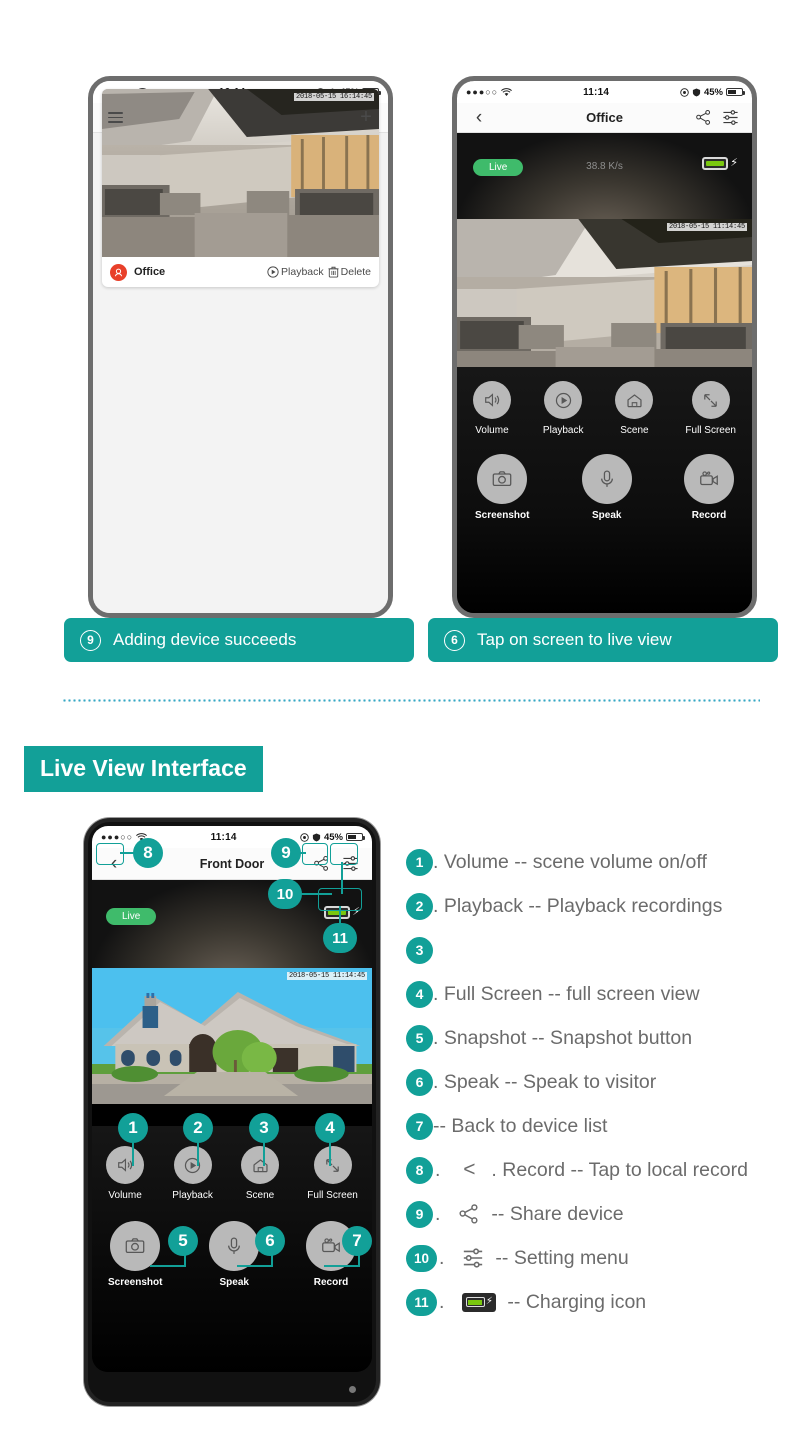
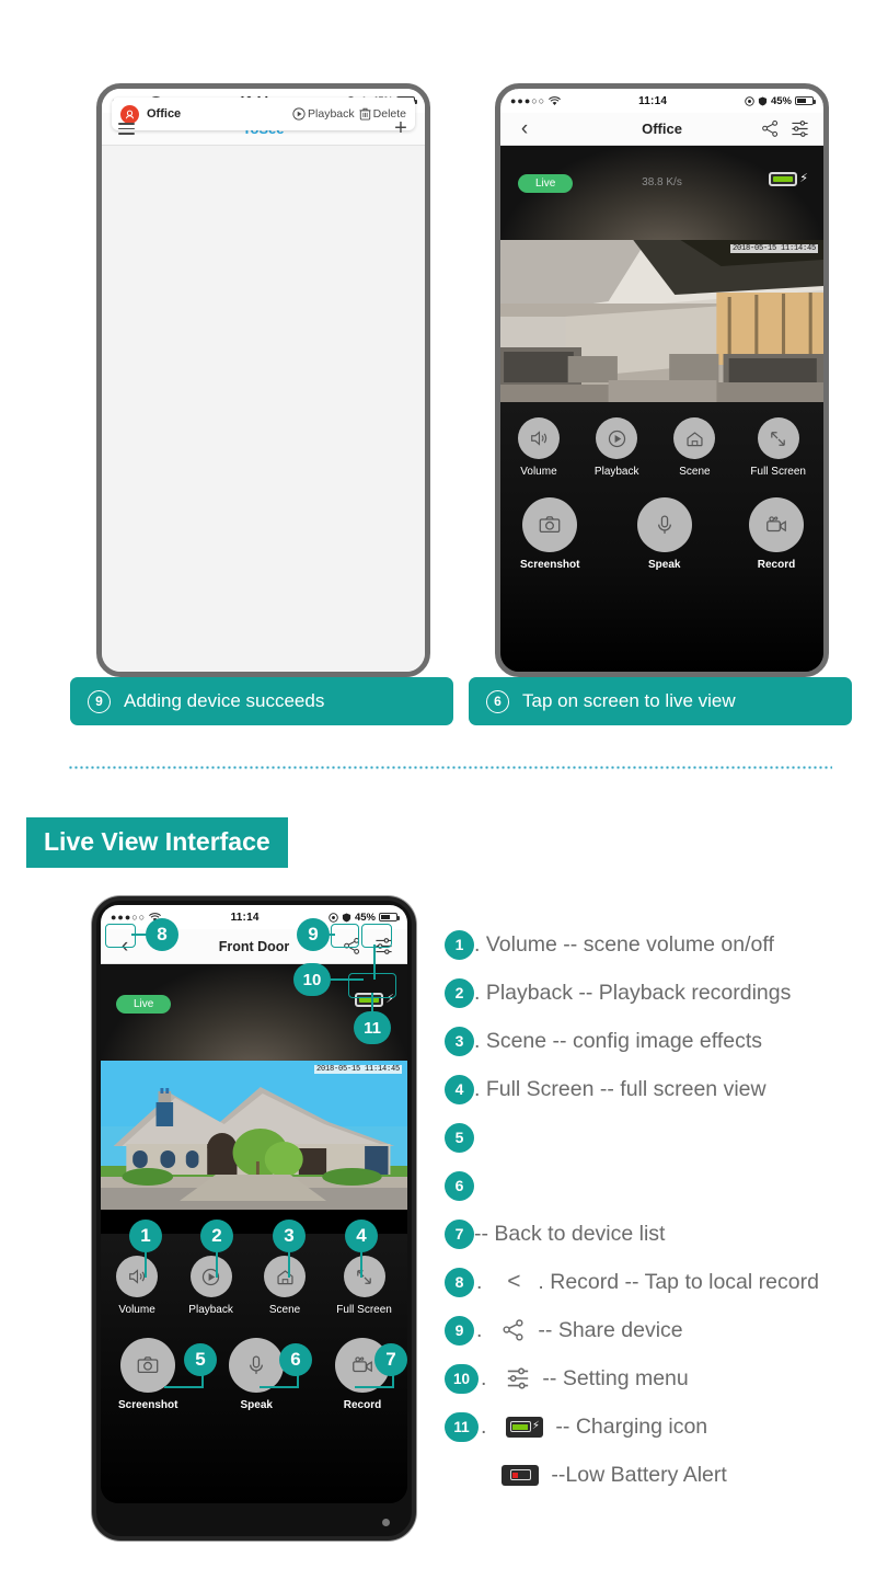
  +
- 2018-05-15 16:14:45
  Office
  Playback
  Delete
  ●●●○○
  11:14
  45%
  ‹
  Office
  Live
  38.8 K/s
  ⚡
  2018-05-15 11:14:45
  Volume
  Playback
  Scene
  Full Screen
  Screenshot
  Speak
  Record
  9
  Adding device succeeds
  6
  Tap on screen to live view
  Live View Interface
  ●●●○○
  11:14
  45%
  ‹
  Front Door
  Live
  ⚡
  2018-05-15 11:14:45
  Volume
  Playback
  Scene
  Full Screen
  Screenshot
  Speak
  Record
  8
  9
  10
  11
  1
  2
  3
  4
  5
  6
  7
  1
  . Volume -- scene volume on/off
  2
  . Playback -- Playback recordings
  3
+ . Scene -- config image effects
  4
  . Full Screen -- full screen view
  5
- . Snapshot -- Snapshot button
  6
- . Speak -- Speak to visitor
  7
  -- Back to device list
  8
  .
  <
  . Record -- Tap to local record
  9
  .
  -- Share device
  10
  .
  -- Setting menu
  11
  .
  ⚡
  -- Charging icon
+ --Low Battery Alert
